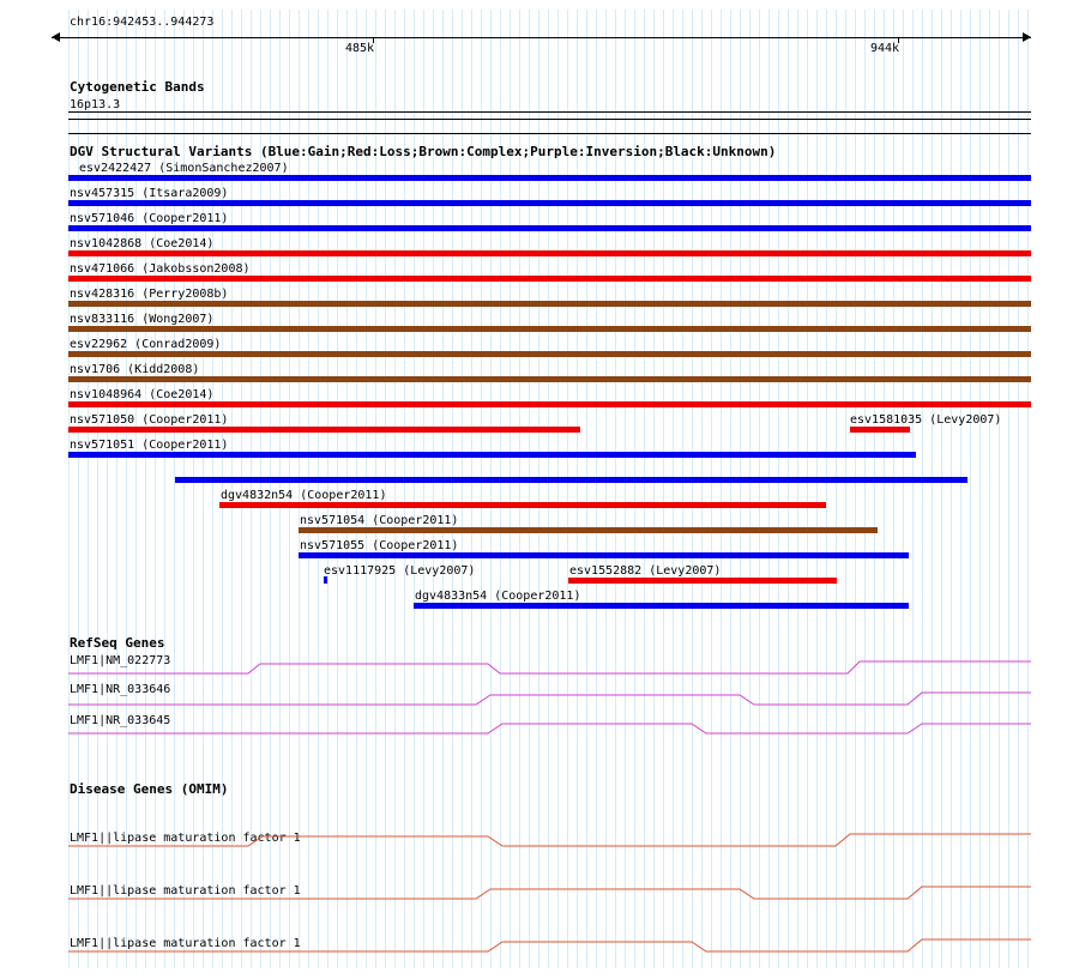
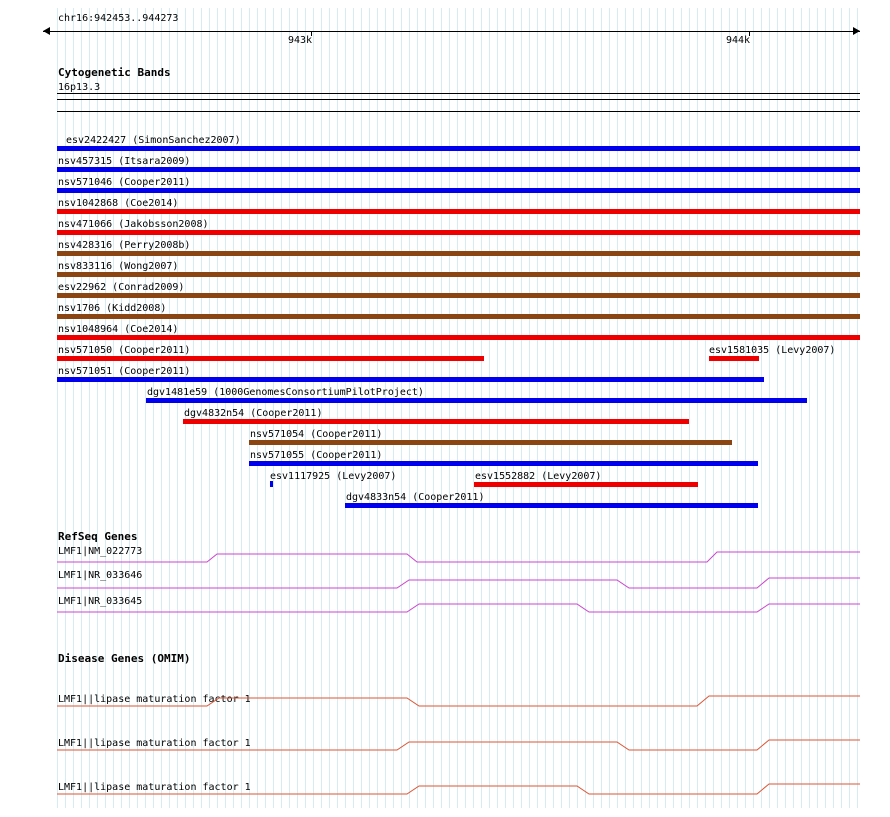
  chr16:942453..944273
- 485k
+ 943k
  944k
  Cytogenetic Bands
  16p13.3
- DGV Structural Variants (Blue:Gain;Red:Loss;Brown:Complex;Purple:Inversion;Black:Unknown)
  esv2422427 (SimonSanchez2007)
  nsv457315 (Itsara2009)
  nsv571046 (Cooper2011)
  nsv1042868 (Coe2014)
  nsv471066 (Jakobsson2008)
  nsv428316 (Perry2008b)
  nsv833116 (Wong2007)
  esv22962 (Conrad2009)
  nsv1706 (Kidd2008)
  nsv1048964 (Coe2014)
  nsv571050 (Cooper2011)
  esv1581035 (Levy2007)
  nsv571051 (Cooper2011)
+ dgv1481e59 (1000GenomesConsortiumPilotProject)
  dgv4832n54 (Cooper2011)
  nsv571054 (Cooper2011)
  nsv571055 (Cooper2011)
  esv1117925 (Levy2007)
  esv1552882 (Levy2007)
  dgv4833n54 (Cooper2011)
  RefSeq Genes
  LMF1|NM_022773
  LMF1|NR_033646
  LMF1|NR_033645
  Disease Genes (OMIM)
  LMF1||lipase maturation fator 1
  LMF1||lipase maturation factor 1
  LMF1||lipase maturation factor 1
